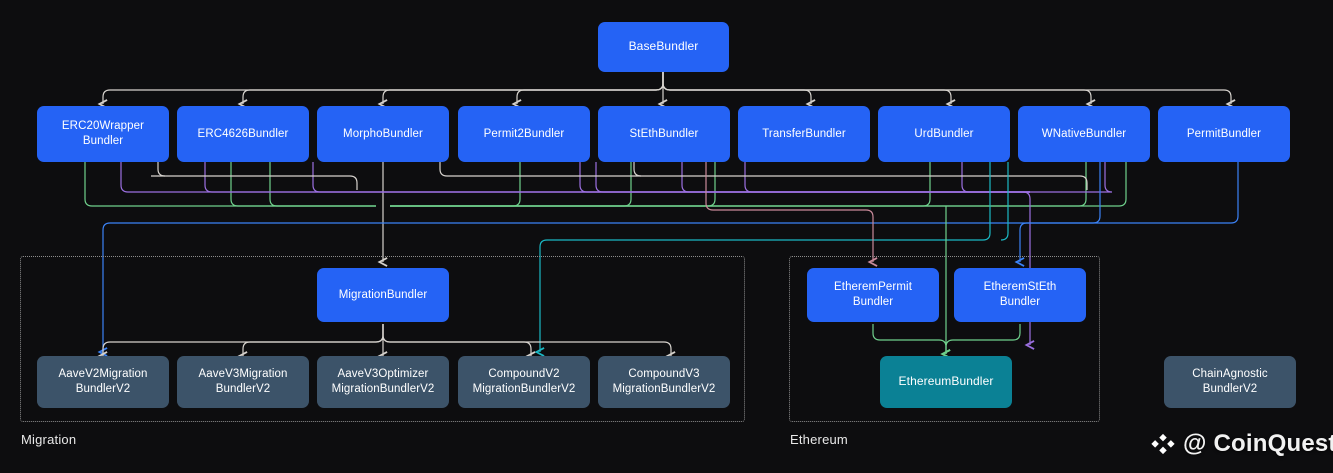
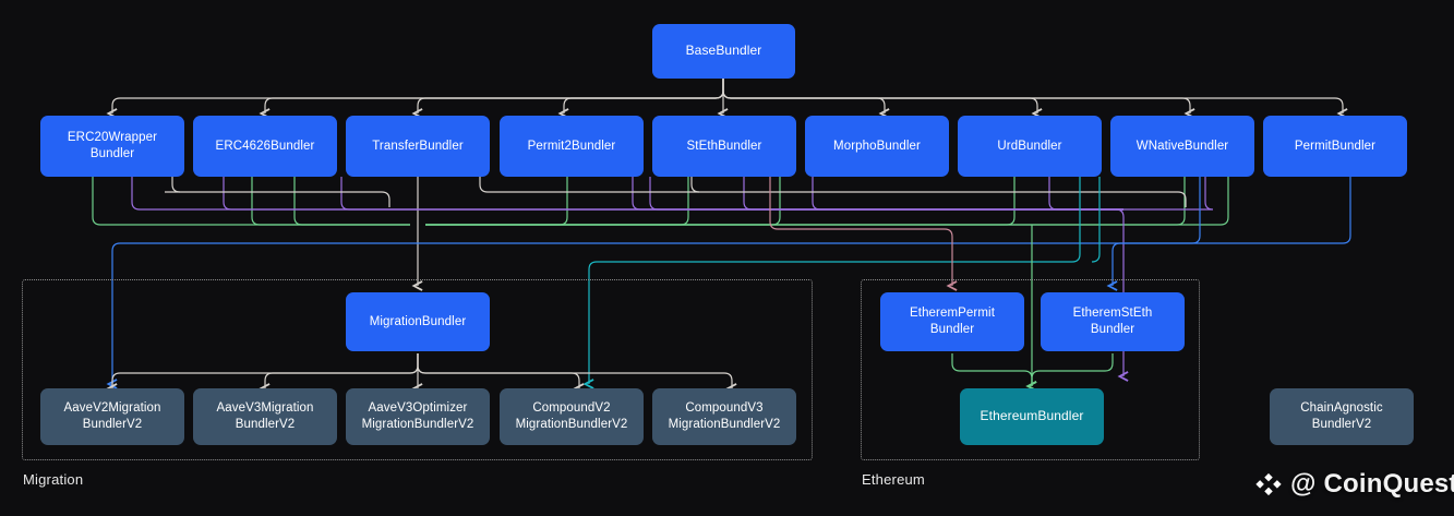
  Migration
  Ethereum
  BaseBundler
  ERC20Wrapper
  Bundler
  ERC4626Bundler
- MorphoBundler
+ TransferBundler
  Permit2Bundler
  StEthBundler
- TransferBundler
+ MorphoBundler
  UrdBundler
  WNativeBundler
  PermitBundler
  MigrationBundler
  AaveV2Migration
  BundlerV2
  AaveV3Migration
  BundlerV2
  AaveV3Optimizer
  MigrationBundlerV2
  CompoundV2
  MigrationBundlerV2
  CompoundV3
  MigrationBundlerV2
  EtheremPermit
  Bundler
  EtheremStEth
  Bundler
  EthereumBundler
  ChainAgnostic
  BundlerV2
  @ CoinQues
